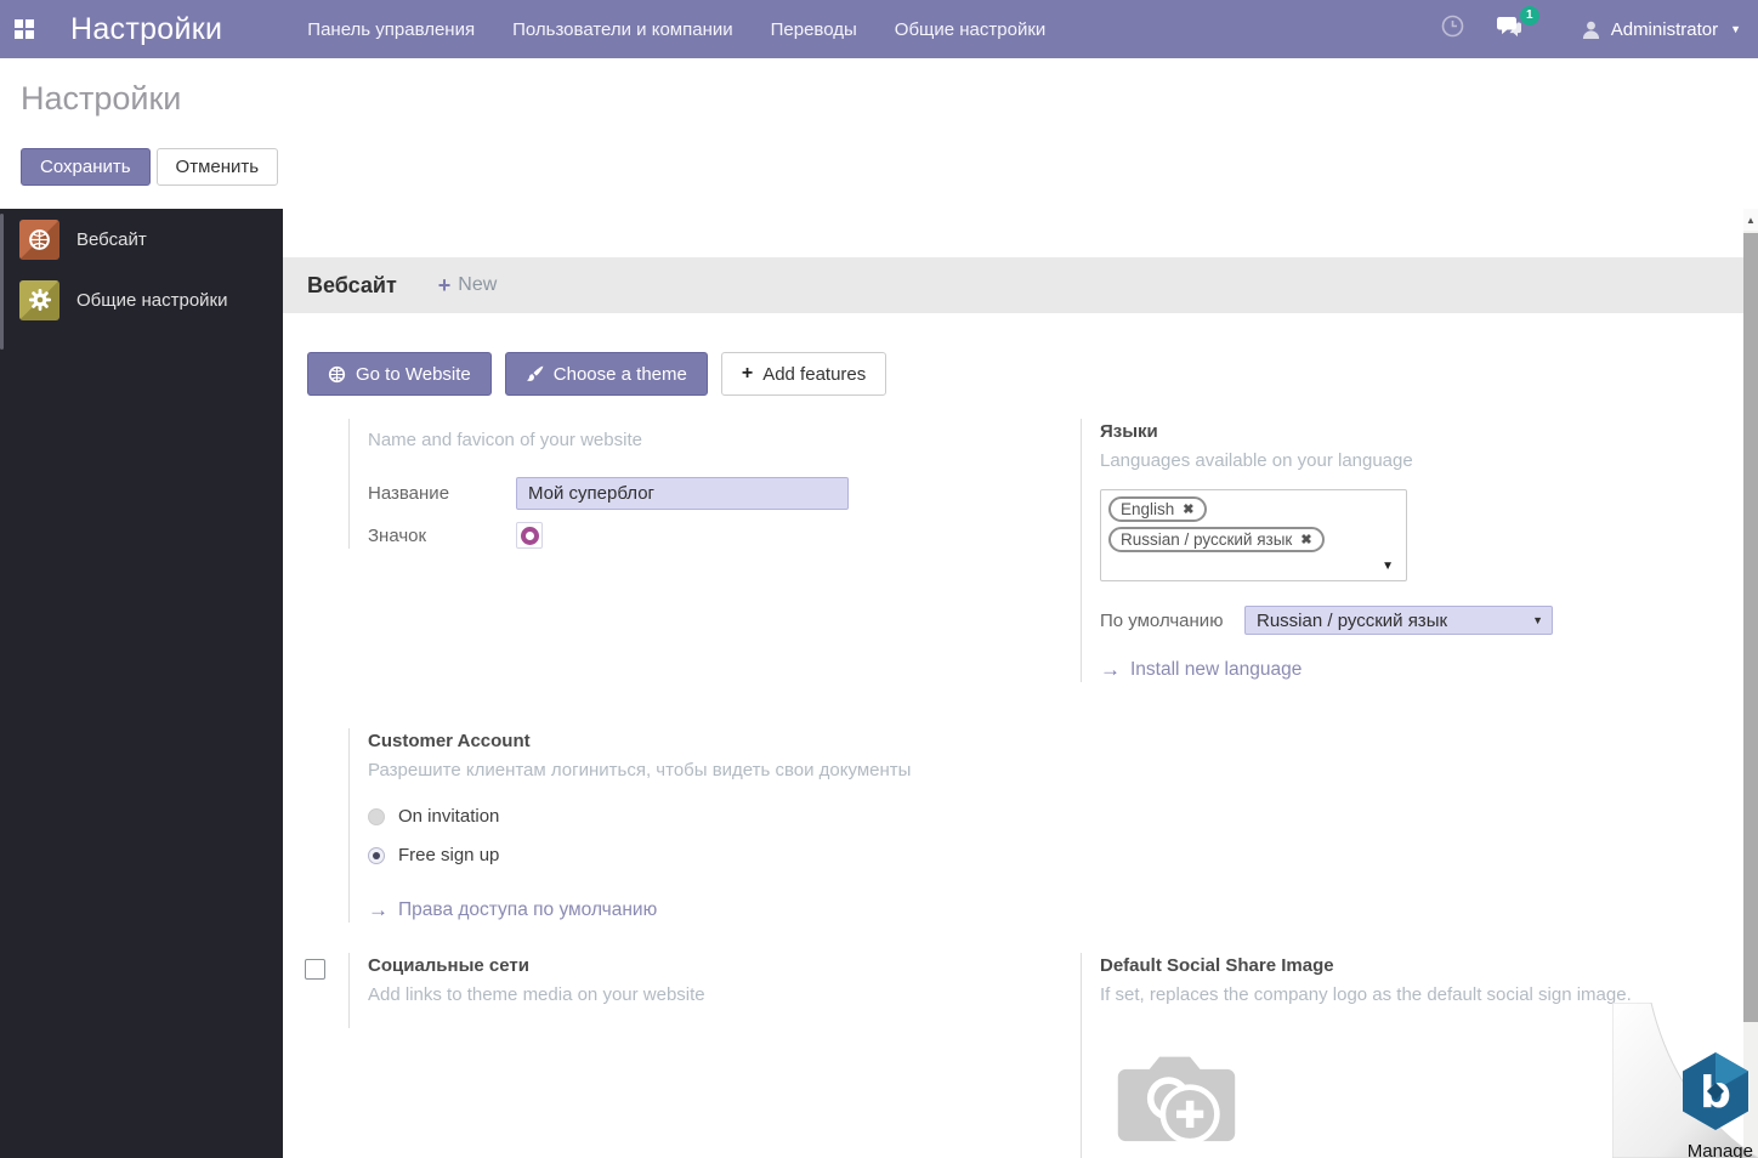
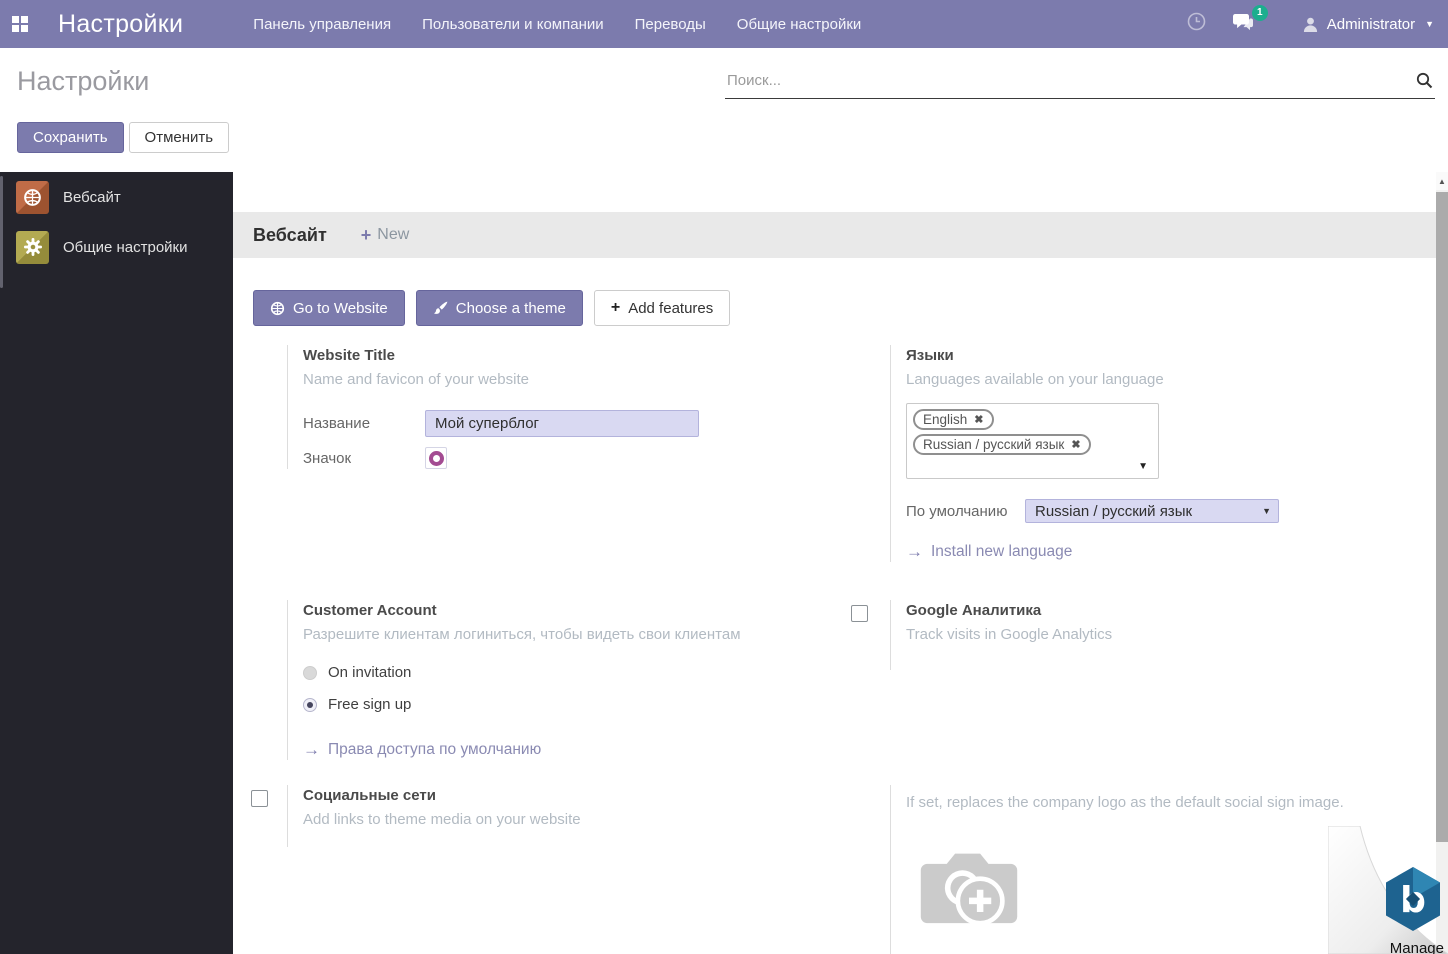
  Настройки
  Панель управления
  Пользователи и компании
  Переводы
  Общие настройки
  1
  Administrator
  ▼
  Настройки
+ Поиск...
  Сохранить
  Отменить
  Вебсайт
  Общие настройки
  ▲
  Вебсайт
  +
  New
  Go to Website
  Choose a theme
  +
  Add features
+ Website Title
  Name and favicon of your website
  Название
  Мой суперблог
  Значок
  Языки
  Languages available on your language
  English
  ✖
  Russian / русский язык
  ✖
  ▼
  По умолчанию
  Russian / русский язык
  ▼
  →
  Install new language
  Customer Account
- Разрешите клиентам логиниться, чтобы видеть свои документы
+ Разрешите клиентам логиниться, чтобы видеть свои клиентам
  On invitation
  Free sign up
  →
  Права доступа по умолчанию
+ Google Аналитика
+ Track visits in Google Analytics
  Социальные сети
  Add links to theme media on your website
- Default Social Share Image
  If set, replaces the company logo as the default social sign image.
  Manage
